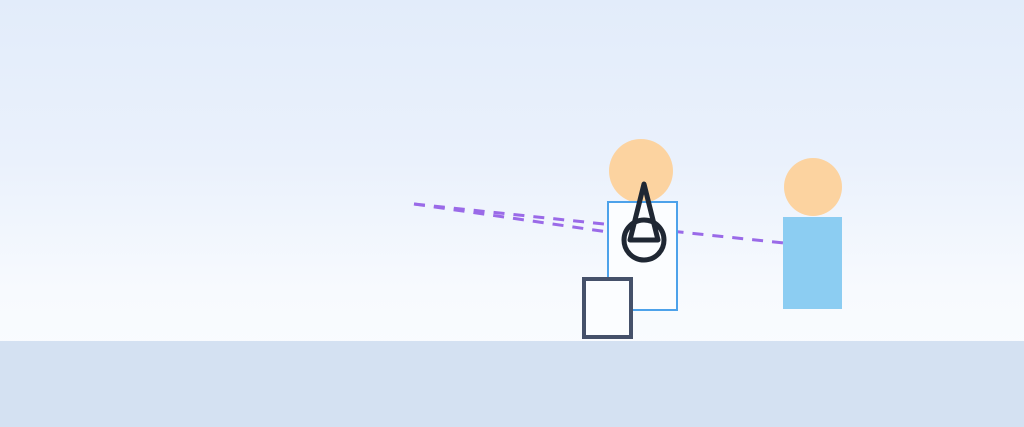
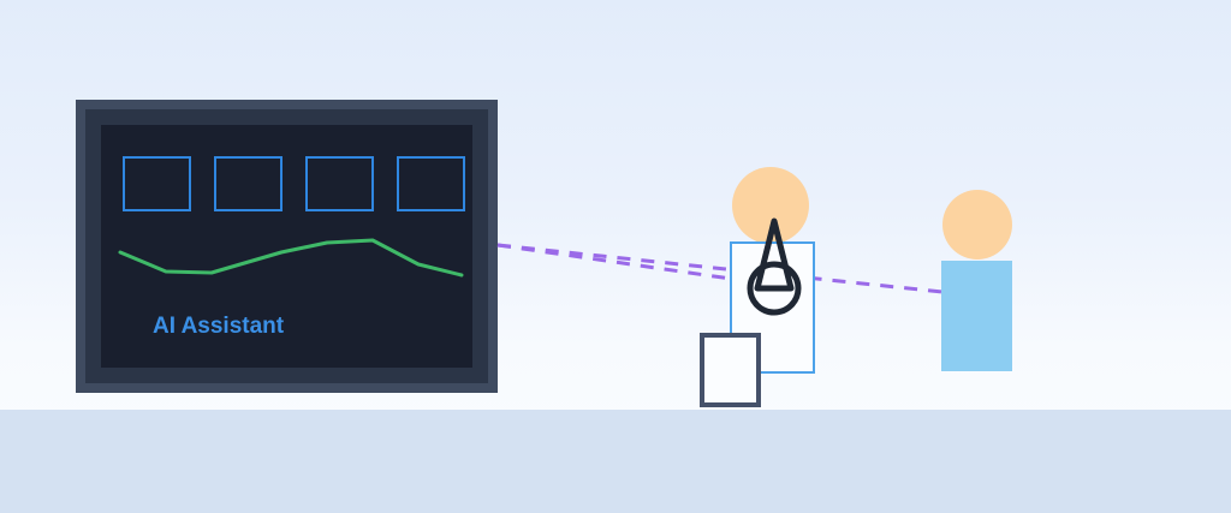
+ AI Assistant
